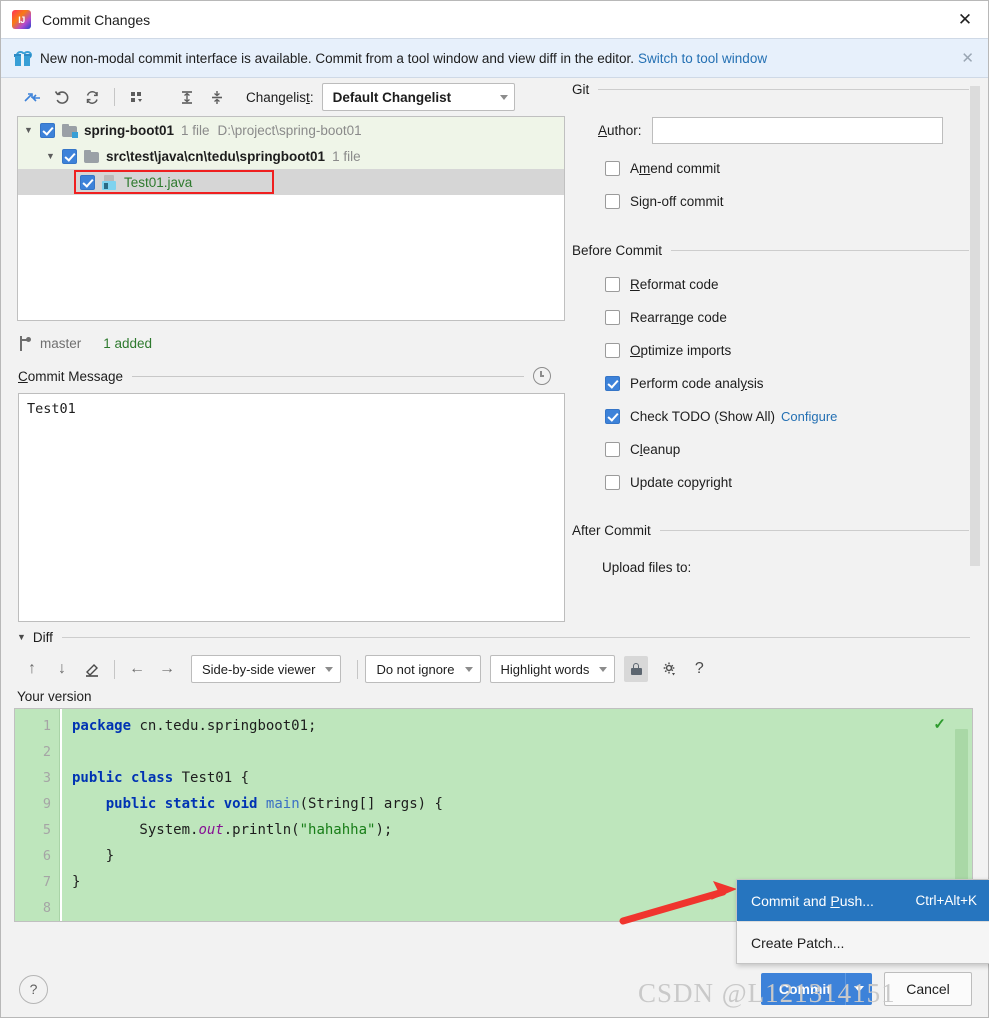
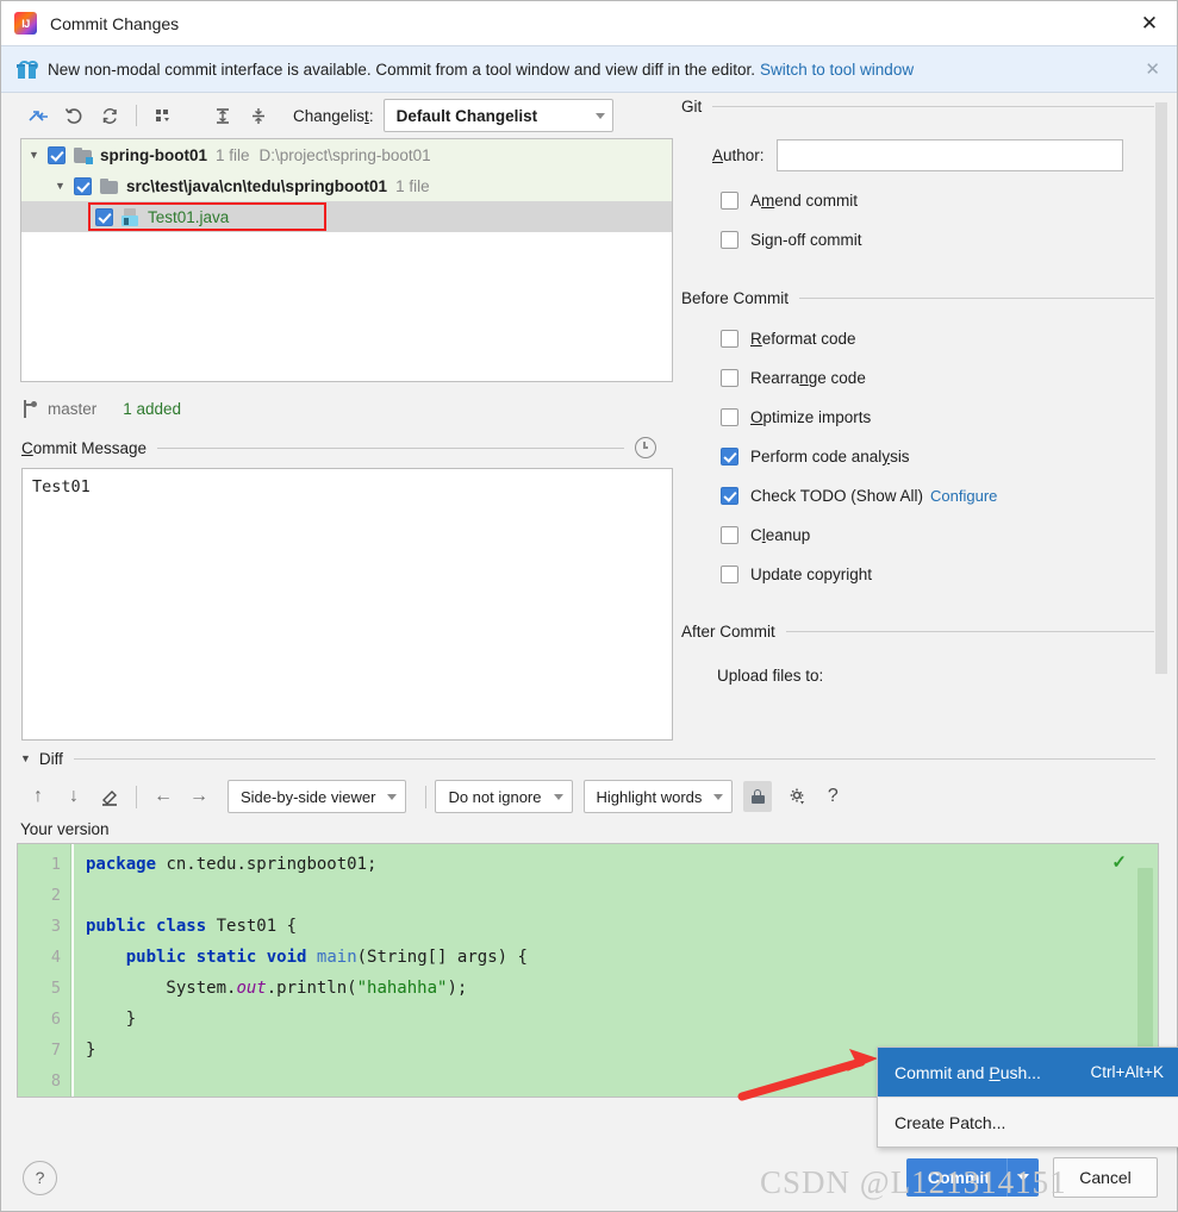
  Commit Changes
  ✕
  New non-modal commit interface is available. Commit from a tool window and view diff in the editor.
  Switch to tool window
  ✕
  Changelist:
  Default Changelist
  ▼
  spring-boot01
  1 file
  D:\project\spring-boot01
  ▼
  src\test\java\cn\tedu\springboot01
  1 file
  Test01.java
  master
  1 added
  Commit Message
  Test01
  Git
  Author:
  Amend commit
  Sign-off commit
  Before Commit
  Reformat code
  Rearrange code
  Optimize imports
  Perform code analysis
  Check TODO (Show All)
  Configure
  Cleanup
  Update copyright
  After Commit
  Upload files to:
  ▼
  Diff
  ↑
  ↓
  ←
  →
  Side-by-side viewer
  Do not ignore
  Highlight words
  ?
  Your version
  1
  2
  3
- 9
+ 4
  5
  6
  7
  8
  package cn.tedu.springboot01;
  public class Test01 {
  public static void main(String[] args) {
  System.out.println("hahahha");
  }
  }
  ✓
  ?
  Commit
  Cancel
  Commit and Push...
  Ctrl+Alt+K
  Create Patch...
  CSDN @L121314151
